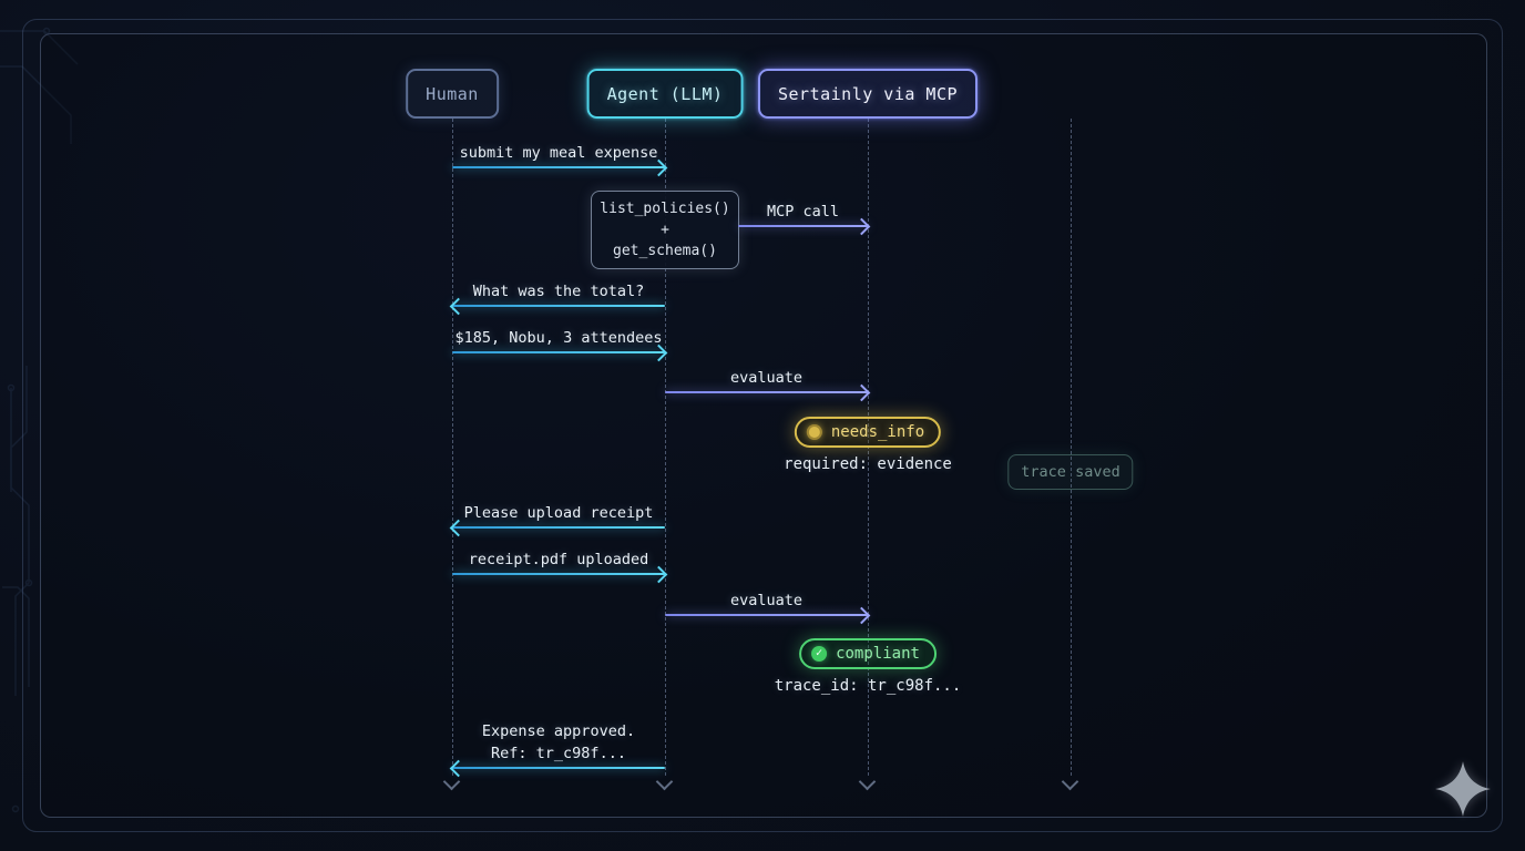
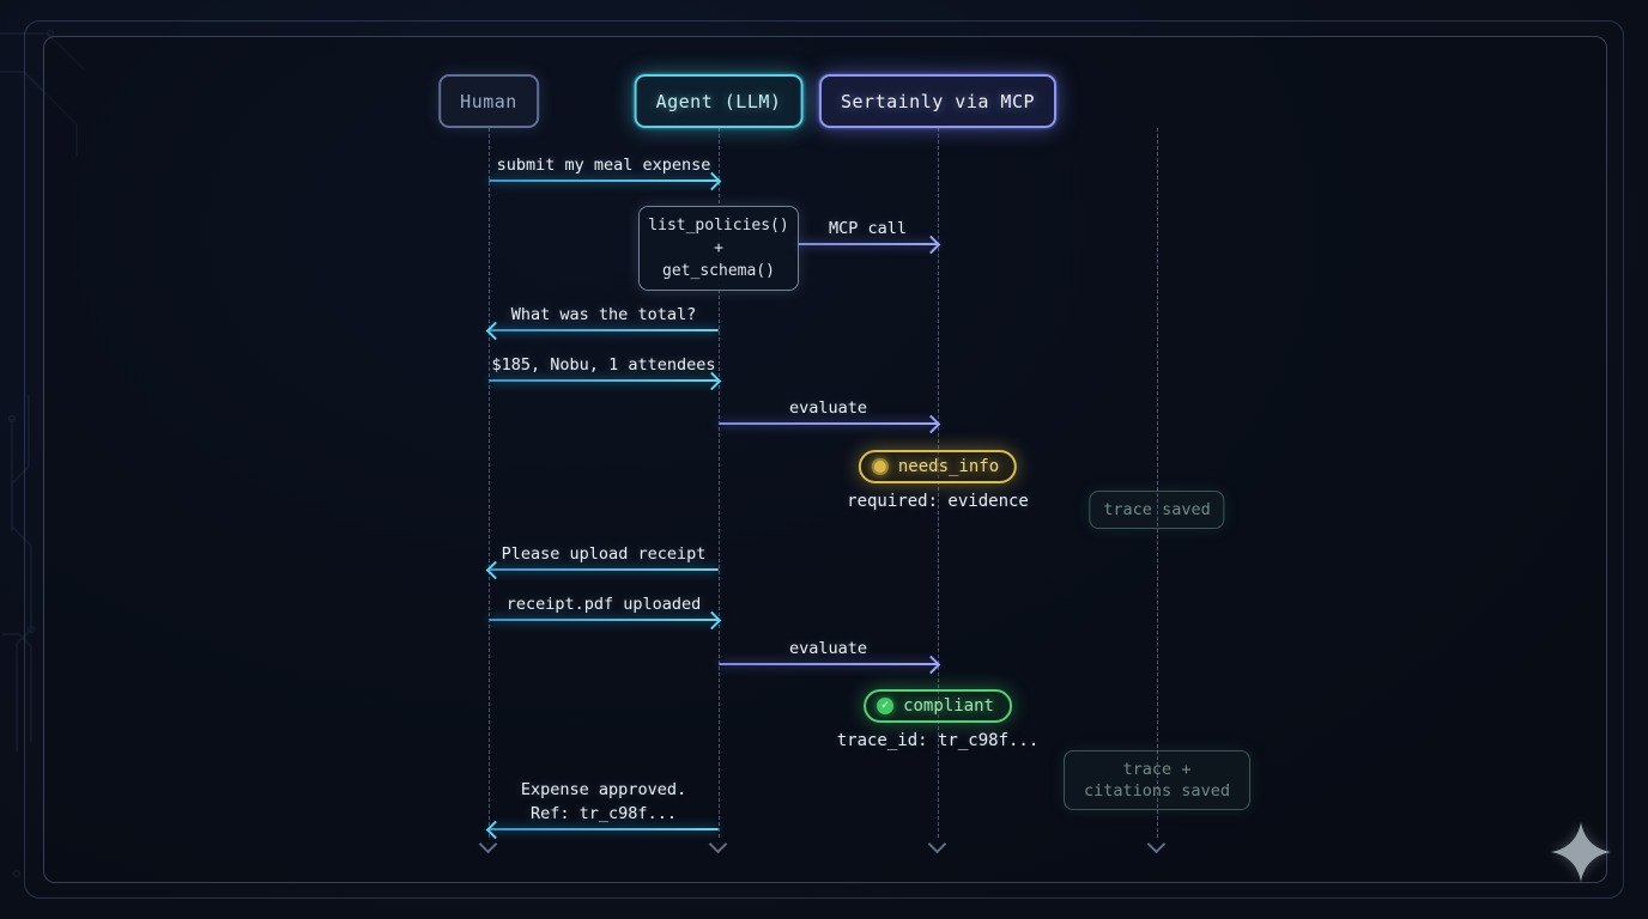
  Human
  Agent (LLM)
  Sertainly via MCP
  submit my meal expense
  list_policies()
  +
  get_schema()
  MCP call
  What was the total?
- $185, Nobu, 3 attendees
+ $185, Nobu, 1 attendees
  evaluate
  needs_info
  required: evidence
  trace saved
  Please upload receipt
  receipt.pdf uploaded
  evaluate
  ✓
  compliant
  trace_id: tr_c98f...
+ trace + citations saved
  Expense approved.
  Ref: tr_c98f...
